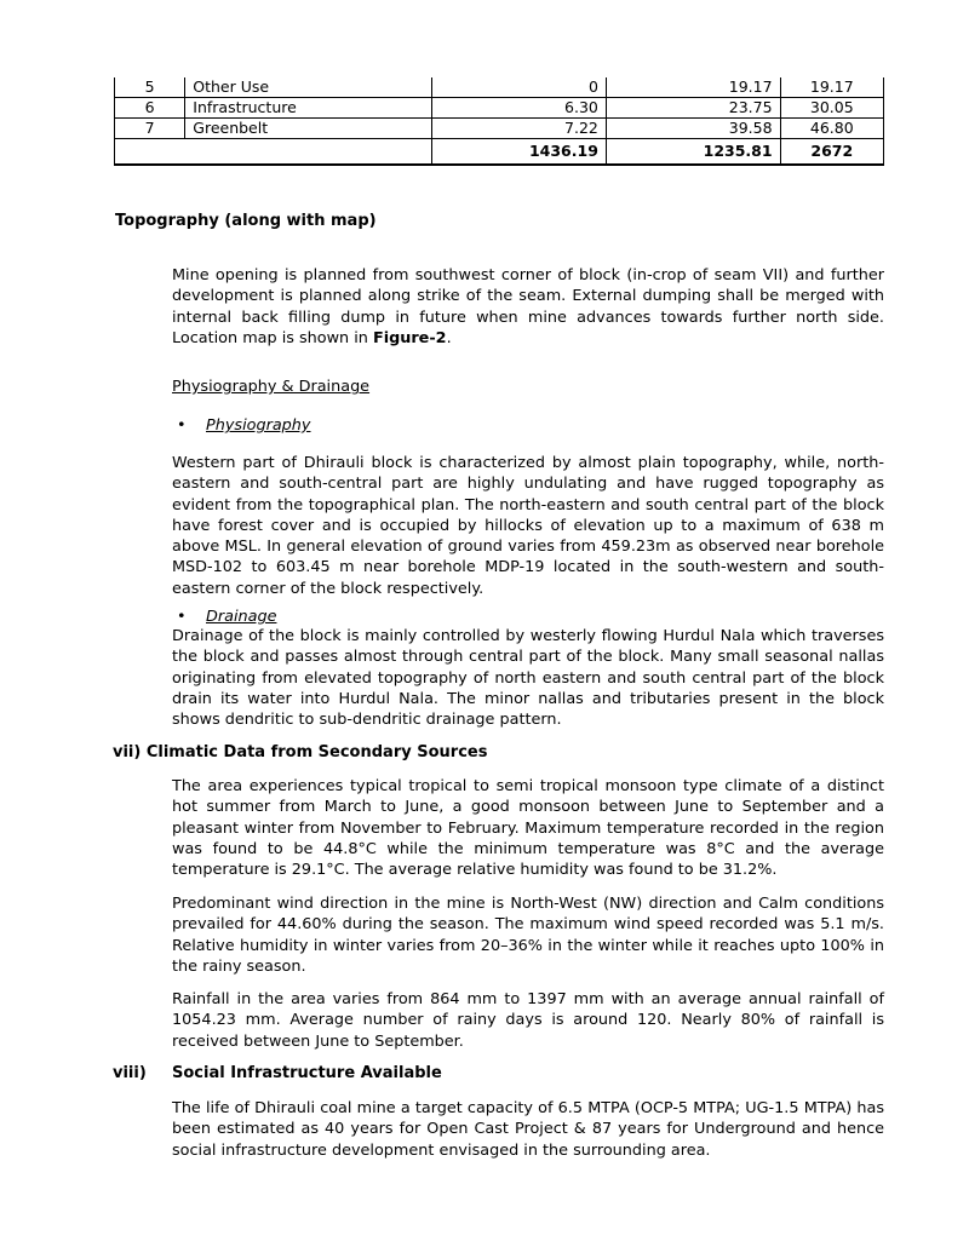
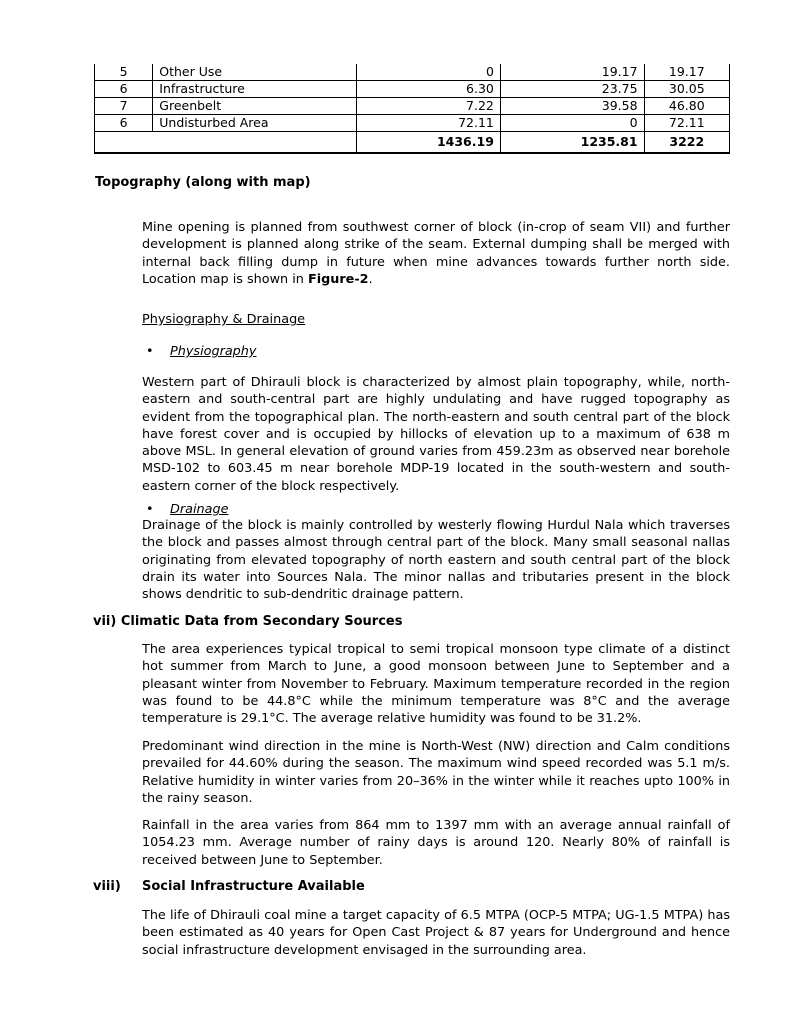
  5	Other Use	0	19.17	19.17
  6	Infrastructure	6.30	23.75	30.05
  7	Greenbelt	7.22	39.58	46.80
+ 6	Undisturbed Area	72.11	0	72.11
- 	1436.19	1235.81	2672
+ 	1436.19	1235.81	3222
  Topography (along with map)
  Mine opening is planned from southwest corner of block (in-crop of seam VII) and further development is planned along strike of the seam. External dumping shall be merged with internal back filling dump in future when mine advances towards further north side. Location map is shown in Figure-2.
  Physiography & Drainage
  • Physiography
  Western part of Dhirauli block is characterized by almost plain topography, while, north-eastern and south-central part are highly undulating and have rugged topography as evident from the topographical plan. The north-eastern and south central part of the block have forest cover and is occupied by hillocks of elevation up to a maximum of 638 m above MSL. In general elevation of ground varies from 459.23m as observed near borehole MSD-102 to 603.45 m near borehole MDP-19 located in the south-western and south-eastern corner of the block respectively.
  • Drainage
- Drainage of the block is mainly controlled by westerly flowing Hurdul Nala which traverses the block and passes almost through central part of the block. Many small seasonal nallas originating from elevated topography of north eastern and south central part of the block drain its water into Hurdul Nala. The minor nallas and tributaries present in the block shows dendritic to sub-dendritic drainage pattern.
+ Drainage of the block is mainly controlled by westerly flowing Hurdul Nala which traverses the block and passes almost through central part of the block. Many small seasonal nallas originating from elevated topography of north eastern and south central part of the block drain its water into Sources Nala. The minor nallas and tributaries present in the block shows dendritic to sub-dendritic drainage pattern.
  vii) Climatic Data from Secondary Sources
  The area experiences typical tropical to semi tropical monsoon type climate of a distinct hot summer from March to June, a good monsoon between June to September and a pleasant winter from November to February. Maximum temperature recorded in the region was found to be 44.8°C while the minimum temperature was 8°C and the average temperature is 29.1°C. The average relative humidity was found to be 31.2%.
  Predominant wind direction in the mine is North-West (NW) direction and Calm conditions prevailed for 44.60% during the season. The maximum wind speed recorded was 5.1 m/s. Relative humidity in winter varies from 20–36% in the winter while it reaches upto 100% in the rainy season.
  Rainfall in the area varies from 864 mm to 1397 mm with an average annual rainfall of 1054.23 mm. Average number of rainy days is around 120. Nearly 80% of rainfall is received between June to September.
  viii)
  Social Infrastructure Available
  The life of Dhirauli coal mine a target capacity of 6.5 MTPA (OCP-5 MTPA; UG-1.5 MTPA) has been estimated as 40 years for Open Cast Project & 87 years for Underground and hence social infrastructure development envisaged in the surrounding area.
